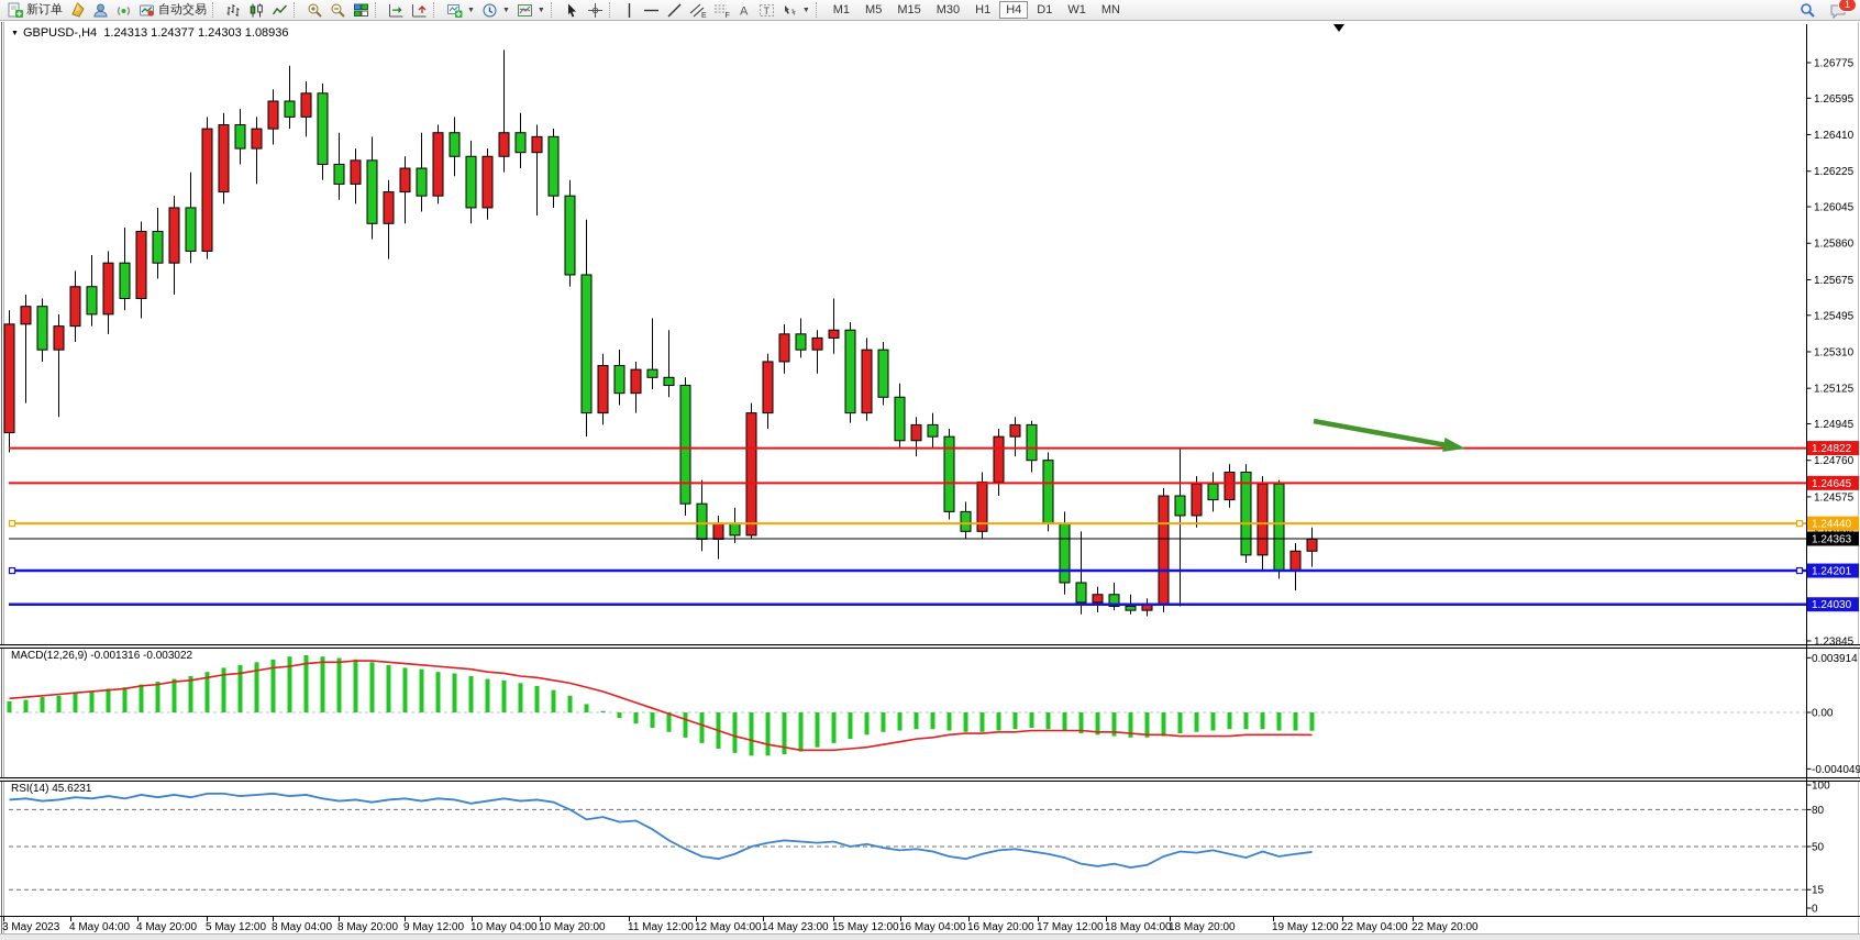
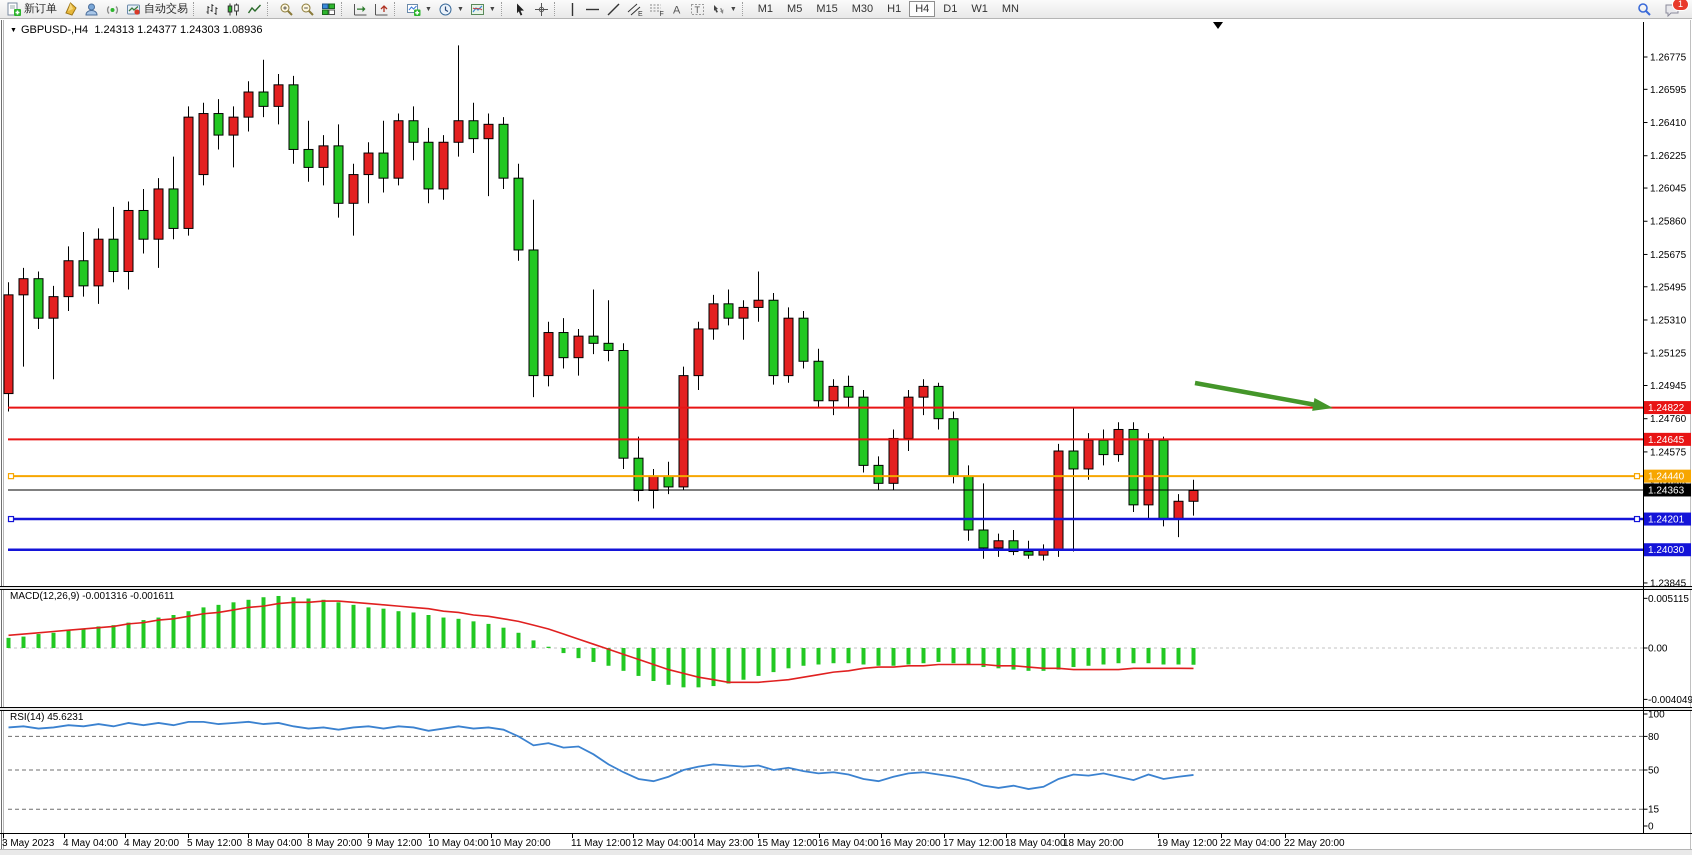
  1.26775
  1.26595
  1.26410
  1.26225
  1.26045
  1.25860
  1.25675
  1.25495
  1.25310
  1.25125
  1.24945
  1.24760
  1.24575
  1.23845
- 0.003914
+ 0.005115
  0.00
  -0.004049
  100
  80
  50
  15
  0
  3 May 2023
  4 May 04:00
  4 May 20:00
  5 May 12:00
  8 May 04:00
  8 May 20:00
  9 May 12:00
  10 May 04:00
  10 May 20:00
  11 May 12:00
  12 May 04:00
  14 May 23:00
  15 May 12:00
  16 May 04:00
  16 May 20:00
  17 May 12:00
  18 May 04:00
  18 May 20:00
  19 May 12:00
  22 May 04:00
  22 May 20:00
  1.24822
  1.24645
  1.24440
  1.24363
  1.24201
  1.24030
  新订单
  自动交易
  A
  T
  M1
  M5
  M15
  M30
  H1
  H4
  D1
  W1
  MN
  1
  GBPUSD-,H4 1.24313 1.24377 1.24303 1.08936
- MACD(12,26,9) -0.001316 -0.003022
+ MACD(12,26,9) -0.001316 -0.001611
  RSI(14) 45.6231
